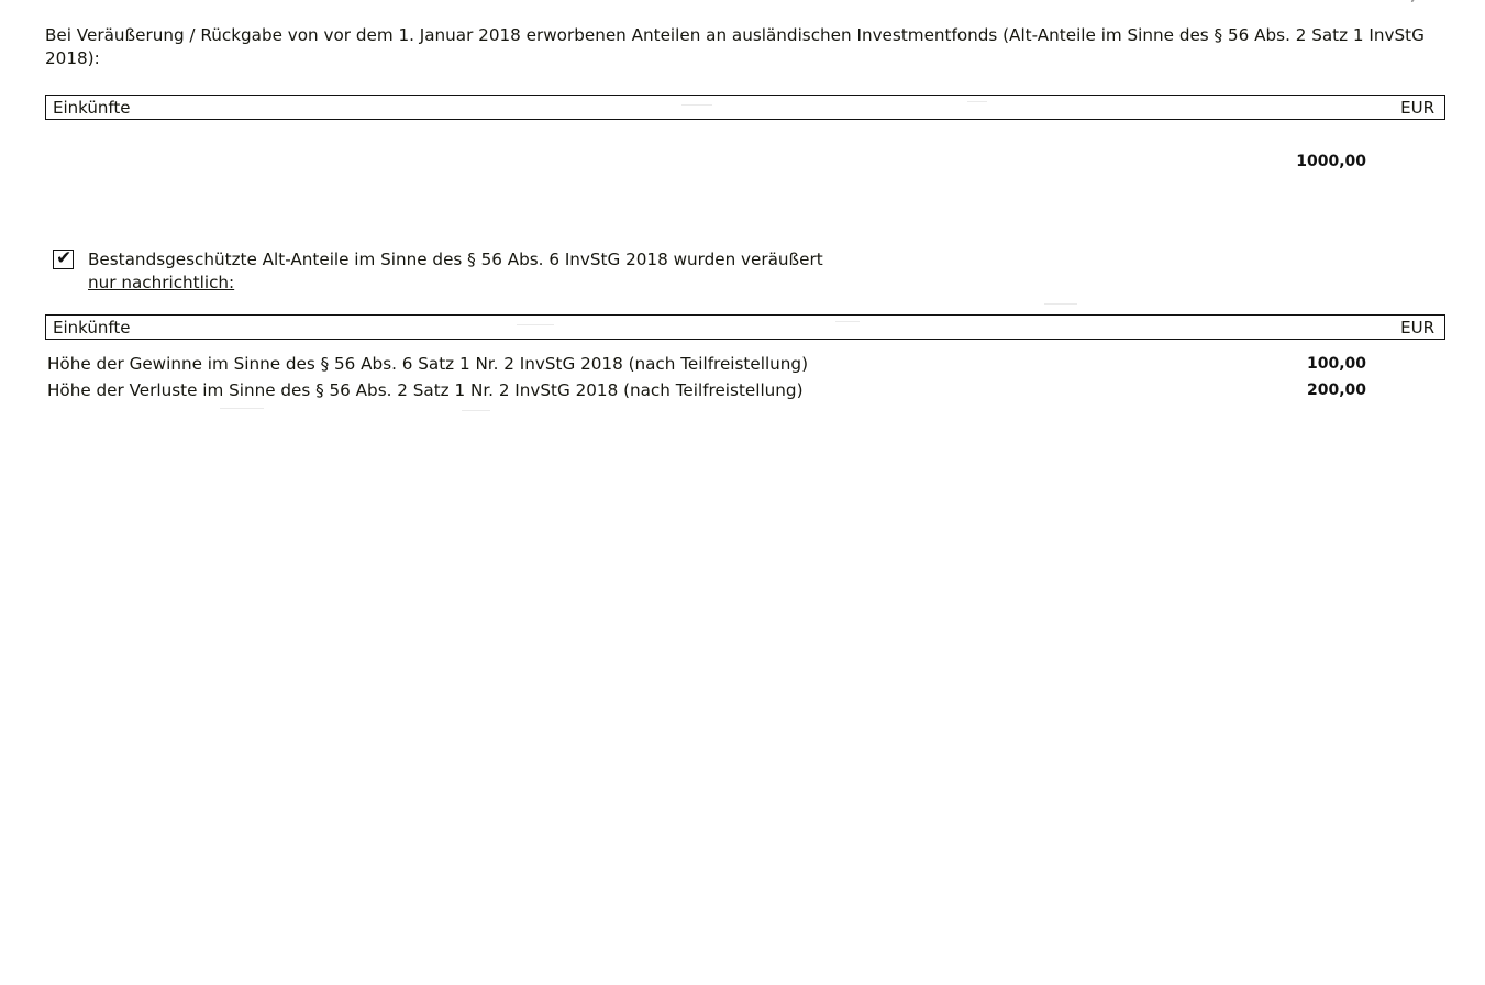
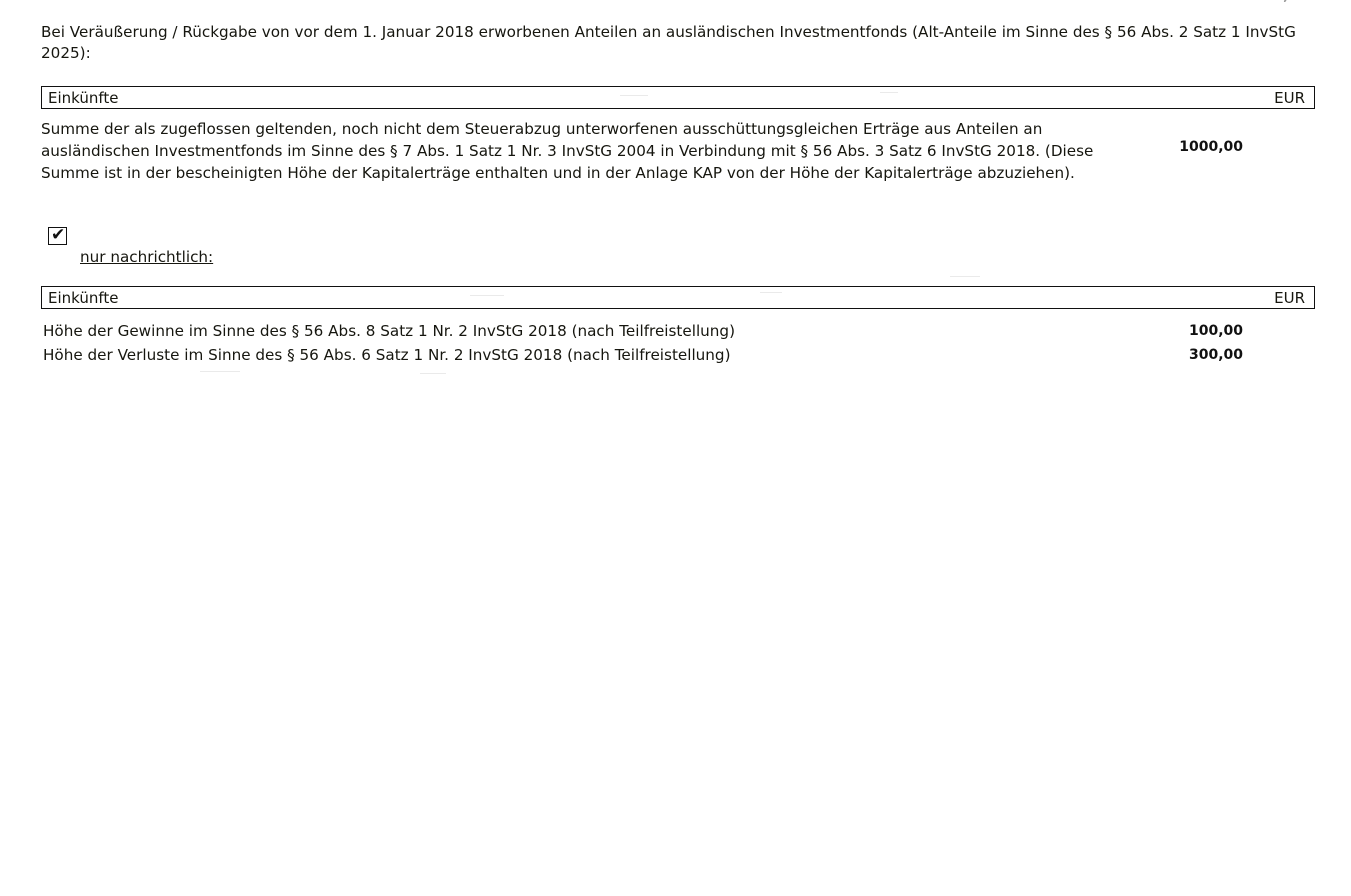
- Bei Veräußerung / Rückgabe von vor dem 1. Januar 2018 erworbenen Anteilen an ausländischen Investmentfonds (Alt-Anteile im Sinne des § 56 Abs. 2 Satz 1 InvStG 2018):
+ Bei Veräußerung / Rückgabe von vor dem 1. Januar 2018 erworbenen Anteilen an ausländischen Investmentfonds (Alt-Anteile im Sinne des § 56 Abs. 2 Satz 1 InvStG 2025):
  Einkünfte
  EUR
+ Summe der als zugeflossen geltenden, noch nicht dem Steuerabzug unterworfenen ausschüttungsgleichen Erträge aus Anteilen an ausländischen Investmentfonds im Sinne des § 7 Abs. 1 Satz 1 Nr. 3 InvStG 2004 in Verbindung mit § 56 Abs. 3 Satz 6 InvStG 2018. (Diese Summe ist in der bescheinigten Höhe der Kapitalerträge enthalten und in der Anlage KAP von der Höhe der Kapitalerträge abzuziehen).
  1000,00
  ✔
- Bestandsgeschützte Alt-Anteile im Sinne des § 56 Abs. 6 InvStG 2018 wurden veräußert
  nur nachrichtlich:
  Einkünfte
  EUR
- Höhe der Gewinne im Sinne des § 56 Abs. 6 Satz 1 Nr. 2 InvStG 2018 (nach Teilfreistellung)
+ Höhe der Gewinne im Sinne des § 56 Abs. 8 Satz 1 Nr. 2 InvStG 2018 (nach Teilfreistellung)
  100,00
- Höhe der Verluste im Sinne des § 56 Abs. 2 Satz 1 Nr. 2 InvStG 2018 (nach Teilfreistellung)
+ Höhe der Verluste im Sinne des § 56 Abs. 6 Satz 1 Nr. 2 InvStG 2018 (nach Teilfreistellung)
- 200,00
+ 300,00
